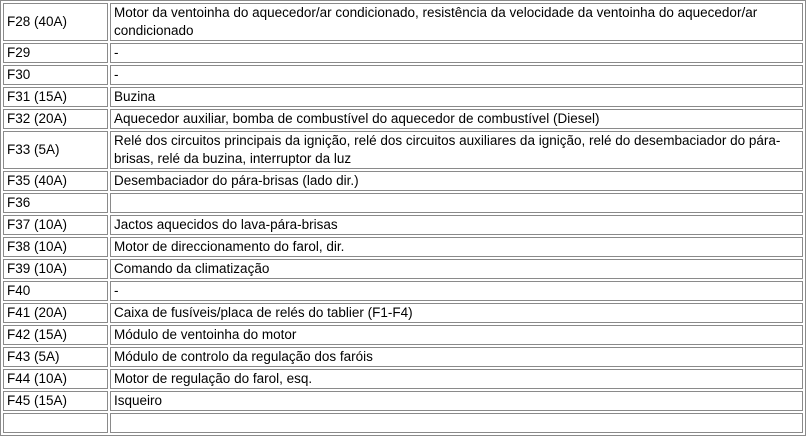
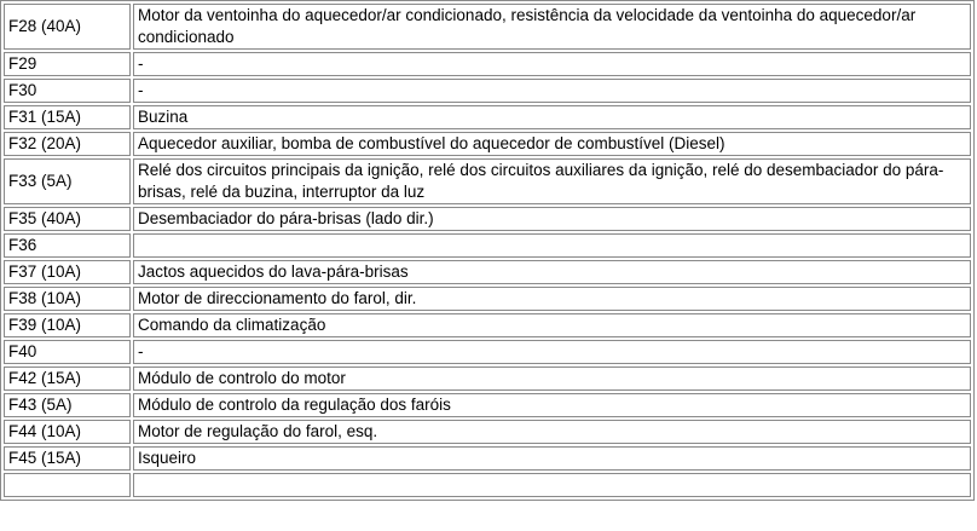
  F28 (40A)	Motor da ventoinha do aquecedor/ar condicionado, resistência da velocidade da ventoinha do aquecedor/ar condicionado
  F29	-
  F30	-
  F31 (15A)	Buzina
  F32 (20A)	Aquecedor auxiliar, bomba de combustível do aquecedor de combustível (Diesel)
  F33 (5A)	Relé dos circuitos principais da ignição, relé dos circuitos auxiliares da ignição, relé do desembaciador do pára-brisas, relé da buzina, interruptor da luz
  F35 (40A)	Desembaciador do pára-brisas (lado dir.)
  F36
  F37 (10A)	Jactos aquecidos do lava-pára-brisas
  F38 (10A)	Motor de direccionamento do farol, dir.
  F39 (10A)	Comando da climatização
  F40	-
- F41 (20A)	Caixa de fusíveis/placa de relés do tablier (F1-F4)
- F42 (15A)	Módulo de ventoinha do motor
+ F42 (15A)	Módulo de controlo do motor
  F43 (5A)	Módulo de controlo da regulação dos faróis
  F44 (10A)	Motor de regulação do farol, esq.
  F45 (15A)	Isqueiro
